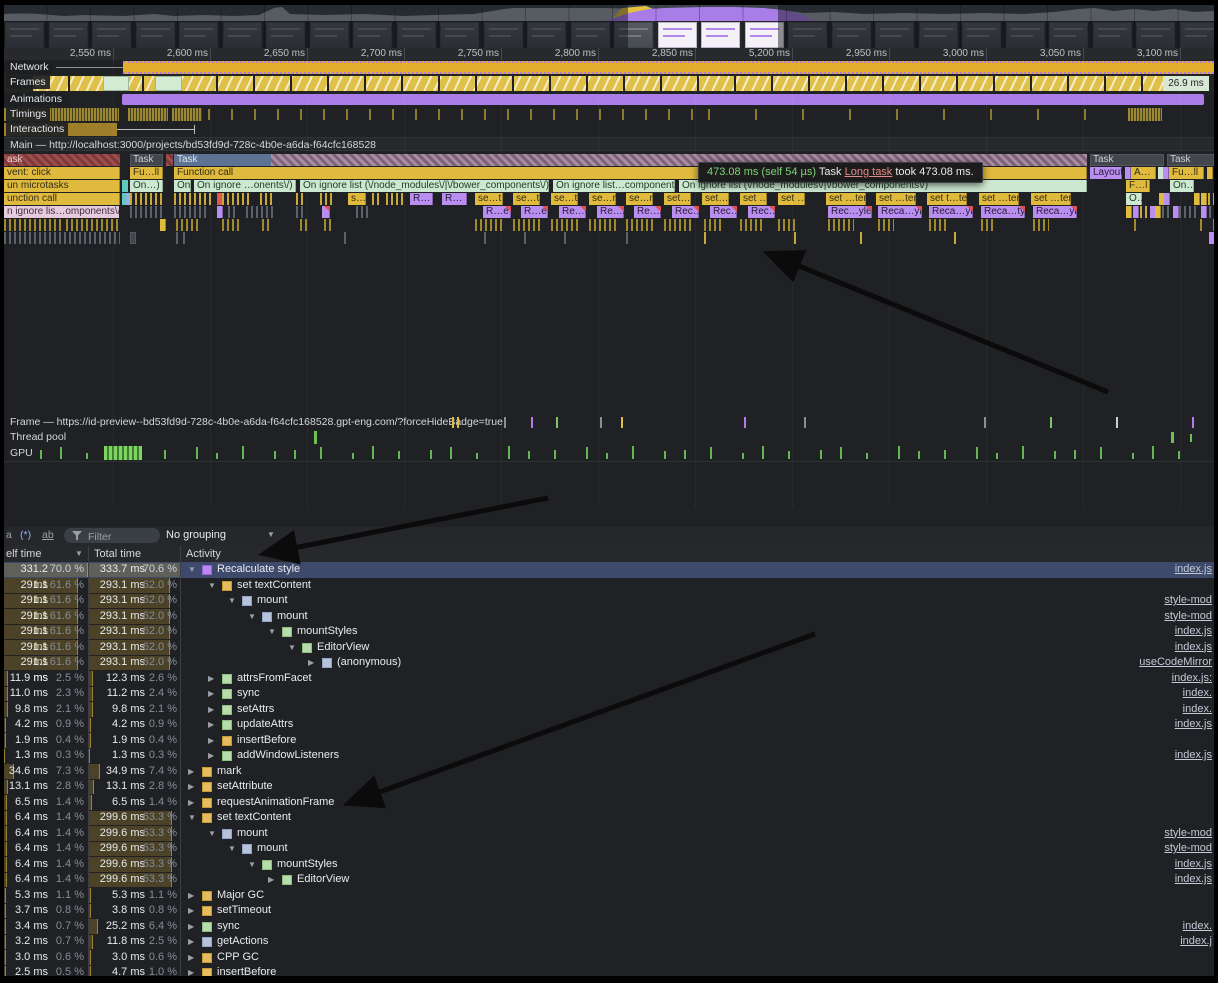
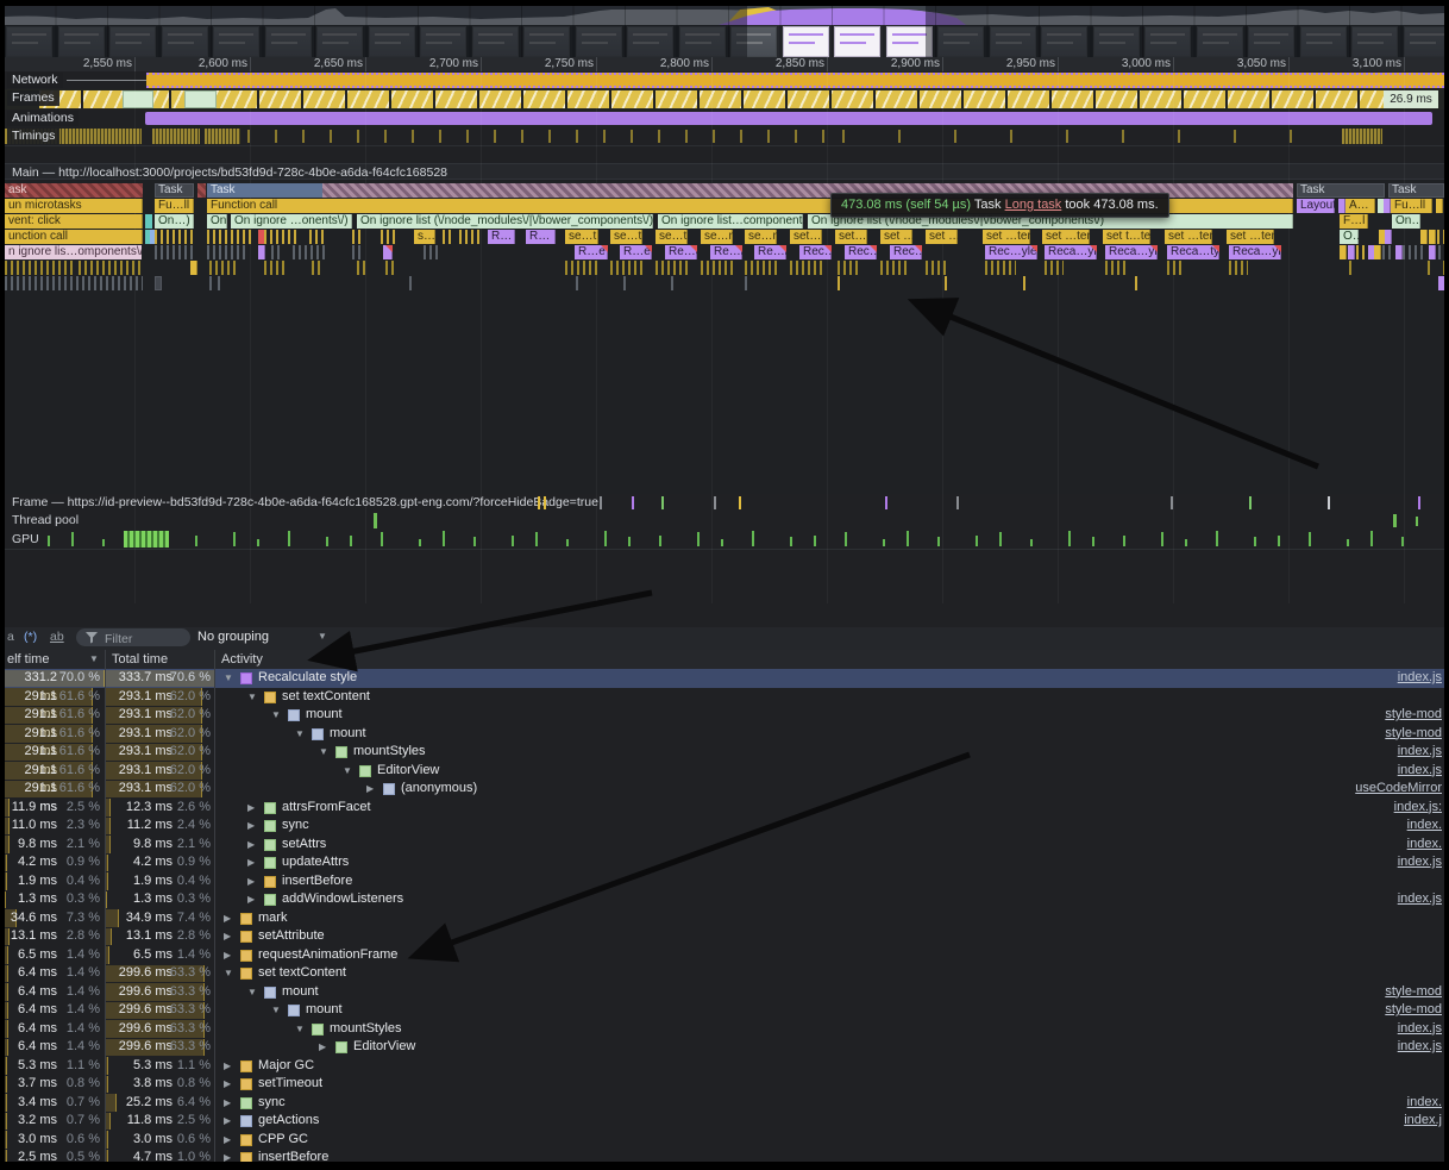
  2,550 ms
  2,600 ms
  2,650 ms
  2,700 ms
  2,750 ms
  2,800 ms
  2,850 ms
- 5,200 ms
+ 2,900 ms
  2,950 ms
  3,000 ms
  3,050 ms
  3,100 ms
  Network
  26.9 ms
  Frames
  Animations
  Timings
- Interactions
  Main — http://localhost:3000/projects/bd53fd9d-728c-4b0e-a6da-f64cfc168528
  ask
  Task
  Task
  Task
  Task
- vent: click
+ un microtasks
  Fu…ll
  Function call
  Layout
  A…
  Fu…ll
- un microtasks
+ vent: click
  On…)
  On ignore …onents\/)
  On ignore list (\/node_modules\/|\/bower_components\/)
  On ignore list…component
  On ignore list (\/node_modules\/|\/bower_components\/)
  F…l
  On…
  unction call
  R…
  R…
  se…t
  se…t
  se…t
  se…n
  se…n
  set …te
  set …te
  set t…te
  set …te
  set …te
  O…
  n ignore lis…omponents\
  R…e
  R…e
  Re…
  Re…l
  Re…l
  Rec…yle
  Reca…yl
  Reca…yl
  Reca…ty
  Reca…yl
  473.08 ms (self 54 µs) Task Long task took 473.08 ms.
  Frame — https://id-preview--bd53fd9d-728c-4b0e-a6da-f64cfc168528.gpt-eng.com/?forceHidedge=true
  Thread pool
  GPU
  a
  (*)
  ab
  Filter
  No grouping
  ▼
  elf time
  ▼
  Total time
  Activity
  331.2 ms
  70.0 %
  333.7 ms
  70.6 %
  ▼
  Recalculate style
  index.js
  291.1 ms
  61.6 %
  293.1 ms
  62.0 %
  ▼
  set textContent
  291.1 ms
  61.6 %
  293.1 ms
  62.0 %
  ▼
  mount
  style-mod
  291.1 ms
  61.6 %
  293.1 ms
  62.0 %
  ▼
  mount
  style-mod
  291.1 ms
  61.6 %
  293.1 ms
  62.0 %
  ▼
  mountStyles
  index.js
  291.1 ms
  61.6 %
  293.1 ms
  62.0 %
  ▼
  EditorView
  index.js
  291.1 ms
  61.6 %
  293.1 ms
  62.0 %
  ▶
  (anonymous)
  useCodeMirror
  11.9 ms
  2.5 %
  12.3 ms
  2.6 %
  ▶
  attrsFromFacet
  index.js:
  11.0 ms
  2.3 %
  11.2 ms
  2.4 %
  ▶
  sync
  index.
  9.8 ms
  2.1 %
  9.8 ms
  2.1 %
  ▶
  setAttrs
  index.
  4.2 ms
  0.9 %
  4.2 ms
  0.9 %
  ▶
  updateAttrs
  index.js
  1.9 ms
  0.4 %
  1.9 ms
  0.4 %
  ▶
  insertBefore
  1.3 ms
  0.3 %
  1.3 ms
  0.3 %
  ▶
  addWindowListeners
  index.js
  34.6 ms
  7.3 %
  34.9 ms
  7.4 %
  ▶
  mark
  13.1 ms
  2.8 %
  13.1 ms
  2.8 %
  ▶
  setAttribute
  6.5 ms
  1.4 %
  6.5 ms
  1.4 %
  ▶
  requestAnimationFrame
  6.4 ms
  1.4 %
  299.6 ms
  63.3 %
  ▼
  set textContent
  6.4 ms
  1.4 %
  299.6 ms
  63.3 %
  ▼
  mount
  style-mod
  6.4 ms
  1.4 %
  299.6 ms
  63.3 %
  ▼
  mount
  style-mod
  6.4 ms
  1.4 %
  299.6 ms
  63.3 %
  ▼
  mountStyles
  index.js
  6.4 ms
  1.4 %
  299.6 ms
  63.3 %
  ▶
  EditorView
  index.js
  5.3 ms
  1.1 %
  5.3 ms
  1.1 %
  ▶
  Major GC
  3.7 ms
  0.8 %
  3.8 ms
  0.8 %
  ▶
  setTimeout
  3.4 ms
  0.7 %
  25.2 ms
  6.4 %
  ▶
  sync
  index.
  3.2 ms
  0.7 %
  11.8 ms
  2.5 %
  ▶
  getActions
  index.j
  3.0 ms
  0.6 %
  3.0 ms
  0.6 %
  ▶
  CPP GC
  2.5 ms
  0.5 %
  4.7 ms
  1.0 %
  ▶
  insertBefore
